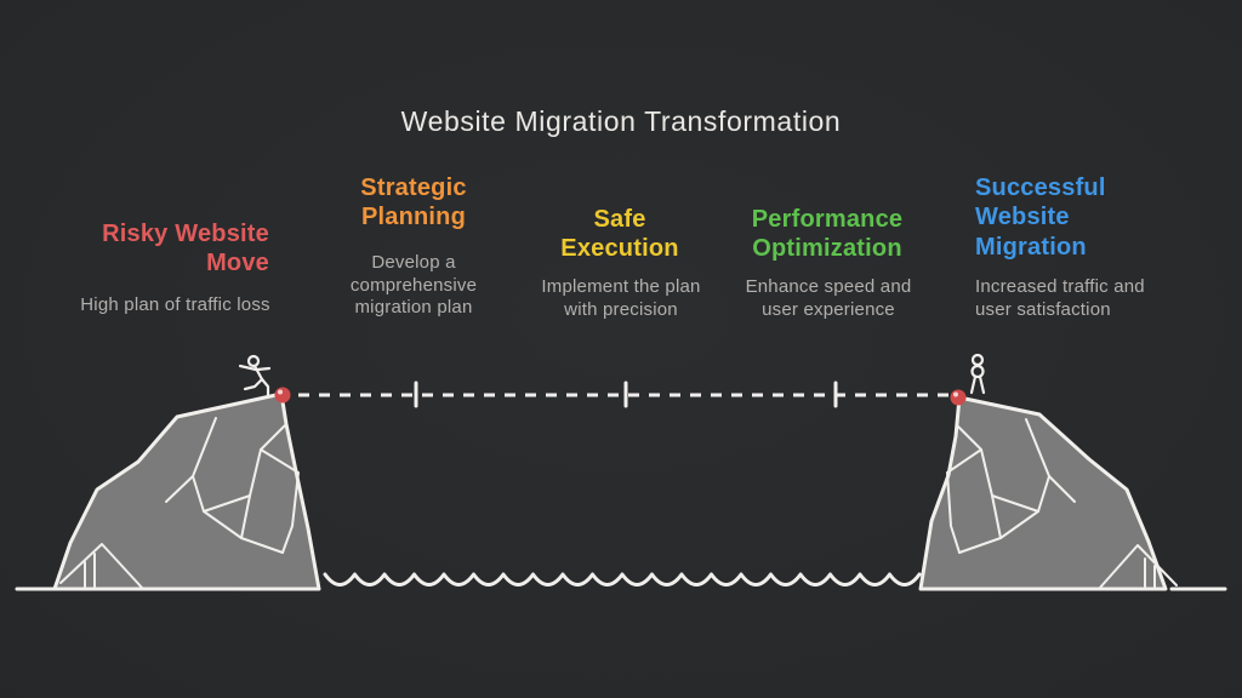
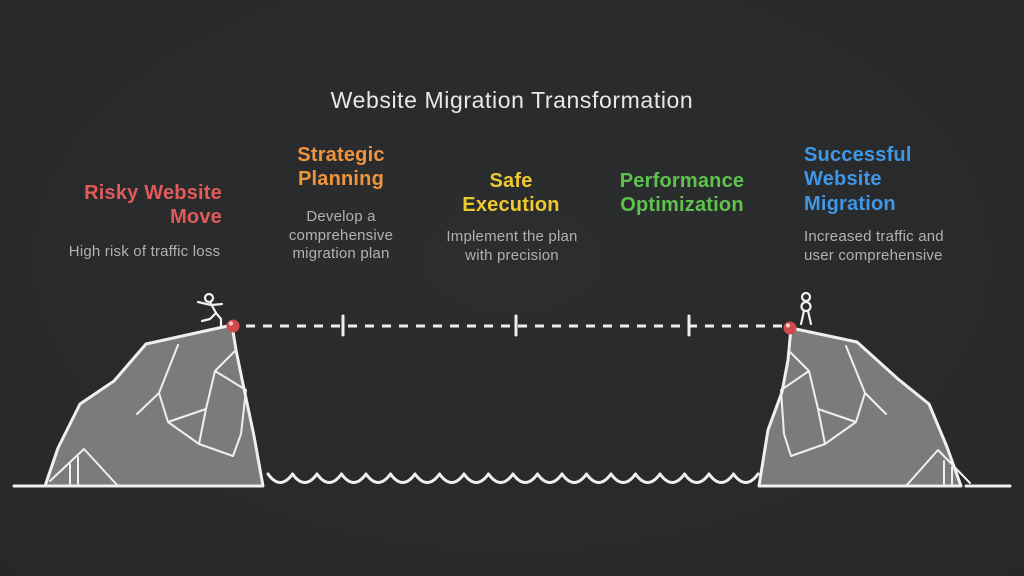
  Website Migration Transformation
  Risky Website Move
- High plan of traffic loss
+ High risk of traffic loss
  Strategic Planning
  Develop a comprehensive migration plan
  Safe Execution
  Implement the plan with precision
  Performance Optimization
- Enhance speed and user experience
  Successful Website Migration
- Increased traffic and user satisfaction
+ Increased traffic and user comprehensive
